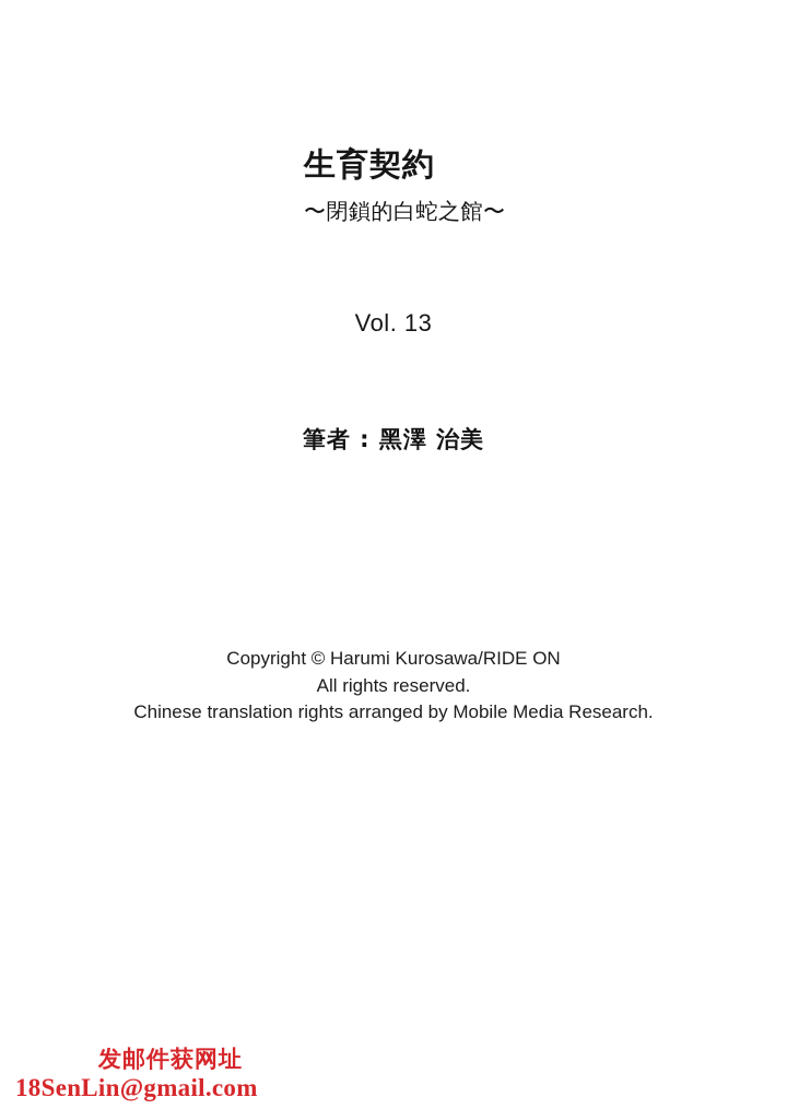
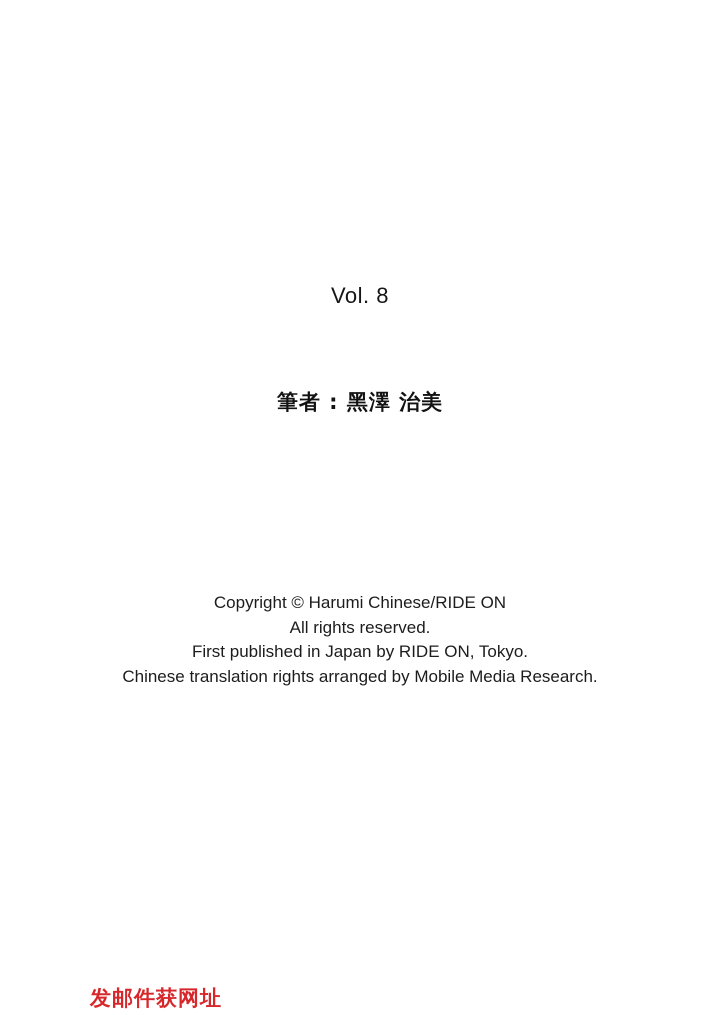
- 生育契約
- 〜閉鎖的白蛇之館〜
- Vol. 13
+ Vol. 8
  筆者 : 黑澤 治美
- Copyright © Harumi Kurosawa/RIDE ON
+ Copyright © Harumi Chinese/RIDE ON
  All rights reserved.
+ First published in Japan by RIDE ON, Tokyo.
  Chinese translation rights arranged by Mobile Media Research.
  发邮件获网址
- 18SenLin@gmail.com
